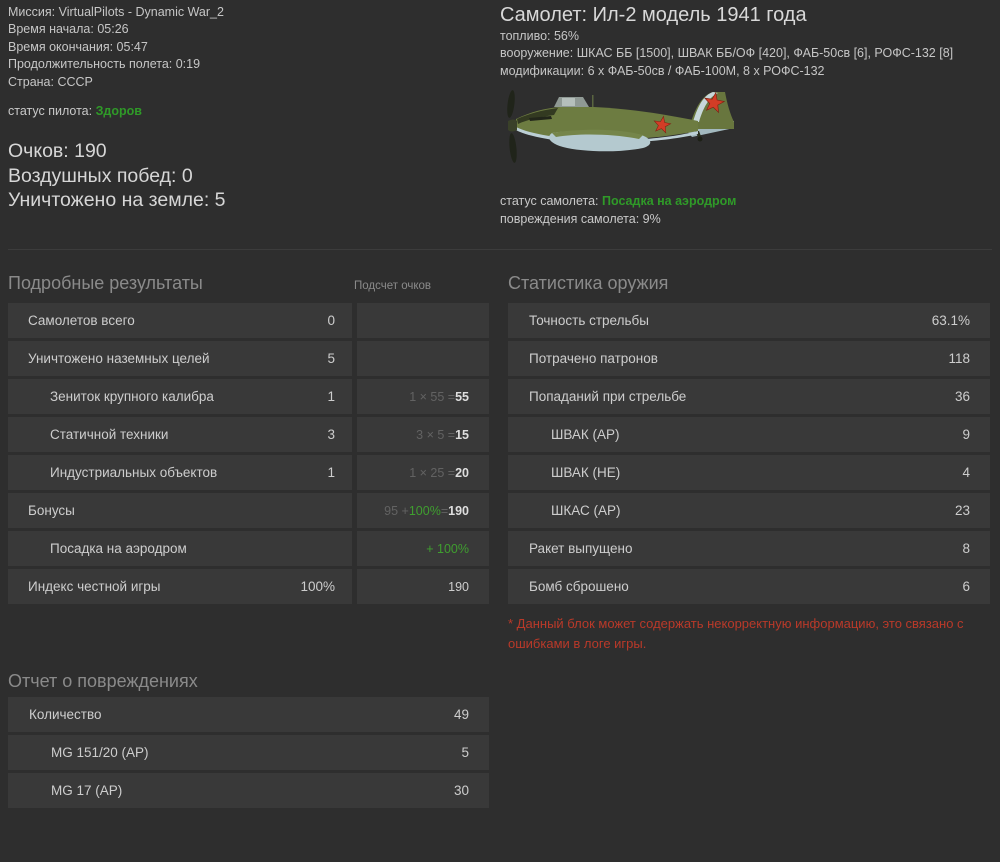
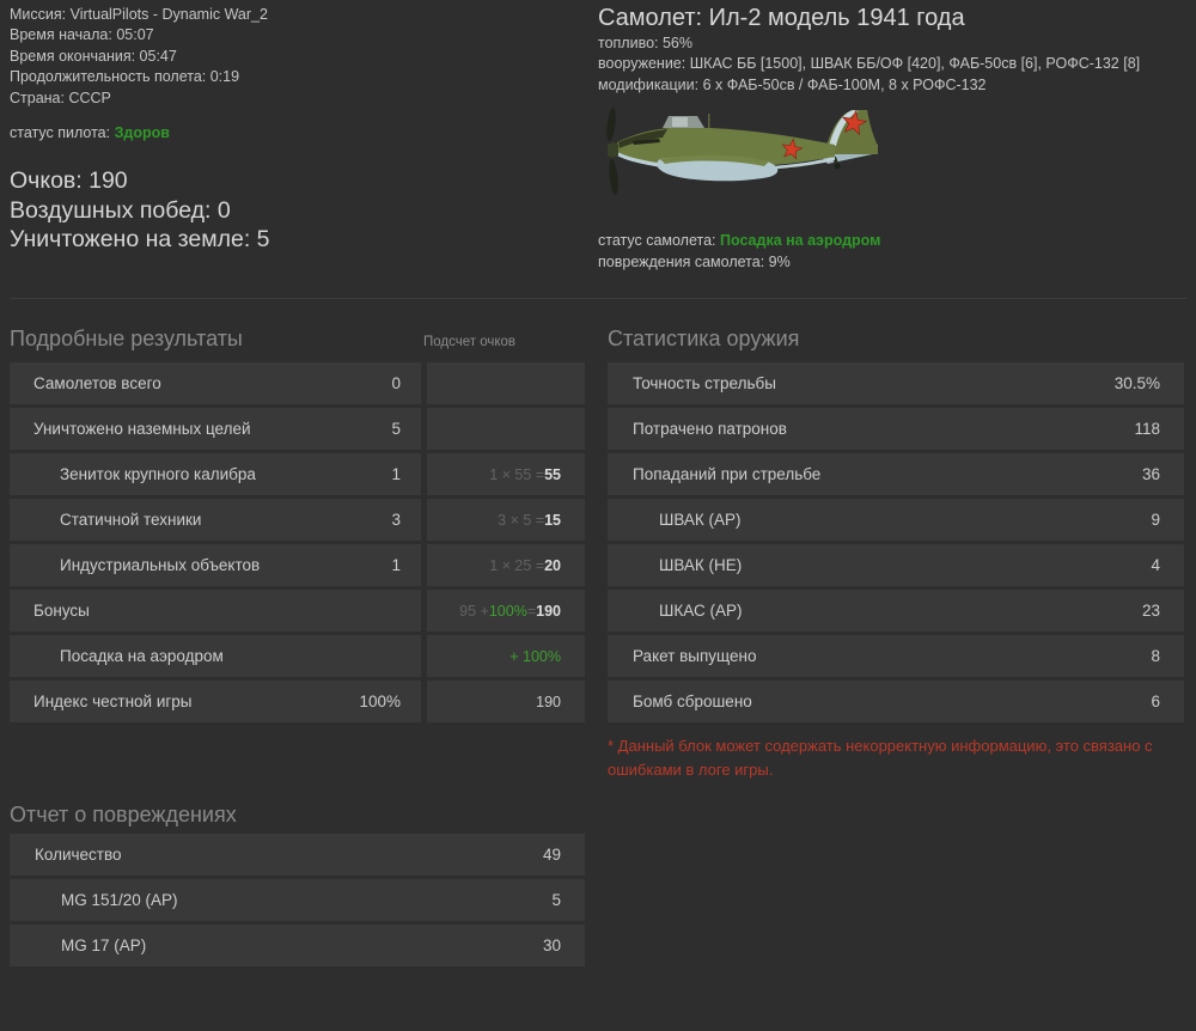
  Миссия: VirtualPilots - Dynamic War_2
- Время начала: 05:26
+ Время начала: 05:07
  Время окончания: 05:47
  Продолжительность полета: 0:19
  Страна: СССР
  статус пилота: Здоров
  Очков: 190
  Воздушных побед: 0
  Уничтожено на земле: 5
  Самолет: Ил-2 модель 1941 года
  топливо: 56%
  вооружение: ШКАС ББ [1500], ШВАК ББ/ОФ [420], ФАБ-50св [6], РОФС-132 [8]
  модификации: 6 х ФАБ-50св / ФАБ-100М, 8 х РОФС-132
  статус самолета: Посадка на аэродром
  повреждения самолета: 9%
  Подробные результаты
  Подсчет очков
  Самолетов всего
  0
  Уничтожено наземных целей
  5
  Зениток крупного калибра
  1
  1 × 55 =
  55
  Статичной техники
  3
  3 × 5 =
  15
  Индустриальных объектов
  1
  1 × 25 =
  20
  Бонусы
  95 +
  100%
  =
  190
  Посадка на аэродром
  + 100%
  Индекс честной игры
  100%
  190
  Статистика оружия
  Точность стрельбы
- 63.1%
+ 30.5%
  Потрачено патронов
  118
  Попаданий при стрельбе
  36
  ШВАК (AP)
  9
  ШВАК (HE)
  4
  ШКАС (AP)
  23
  Ракет выпущено
  8
  Бомб сброшено
  6
  * Данный блок может содержать некорректную информацию, это связано с ошибками в логе игры.
  Отчет о повреждениях
  Количество
  49
  MG 151/20 (AP)
  5
  MG 17 (AP)
  30
